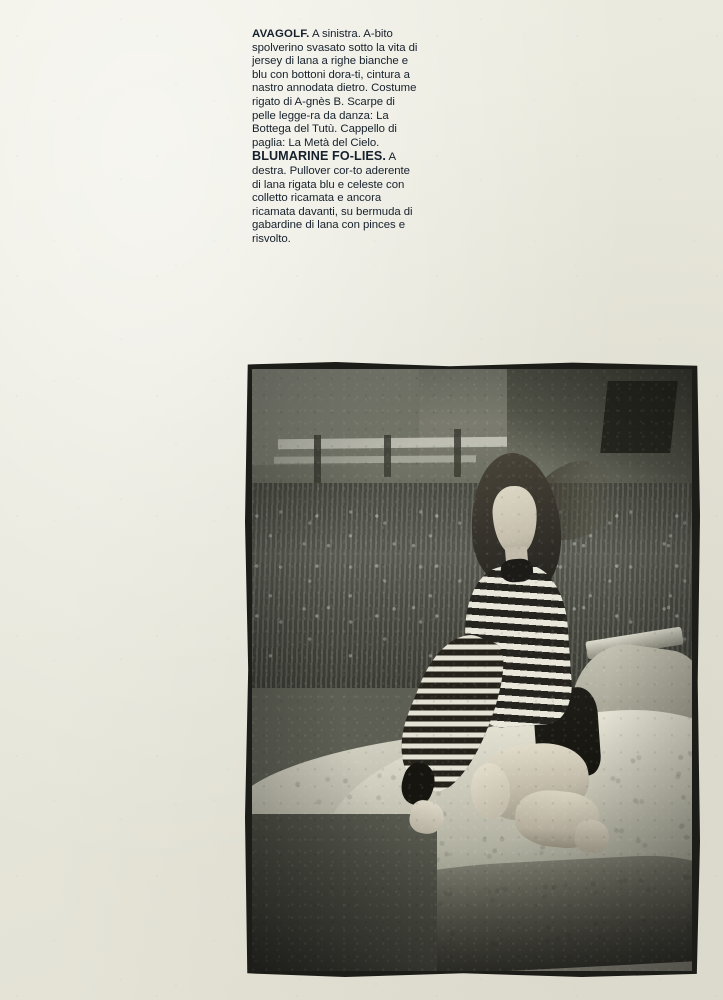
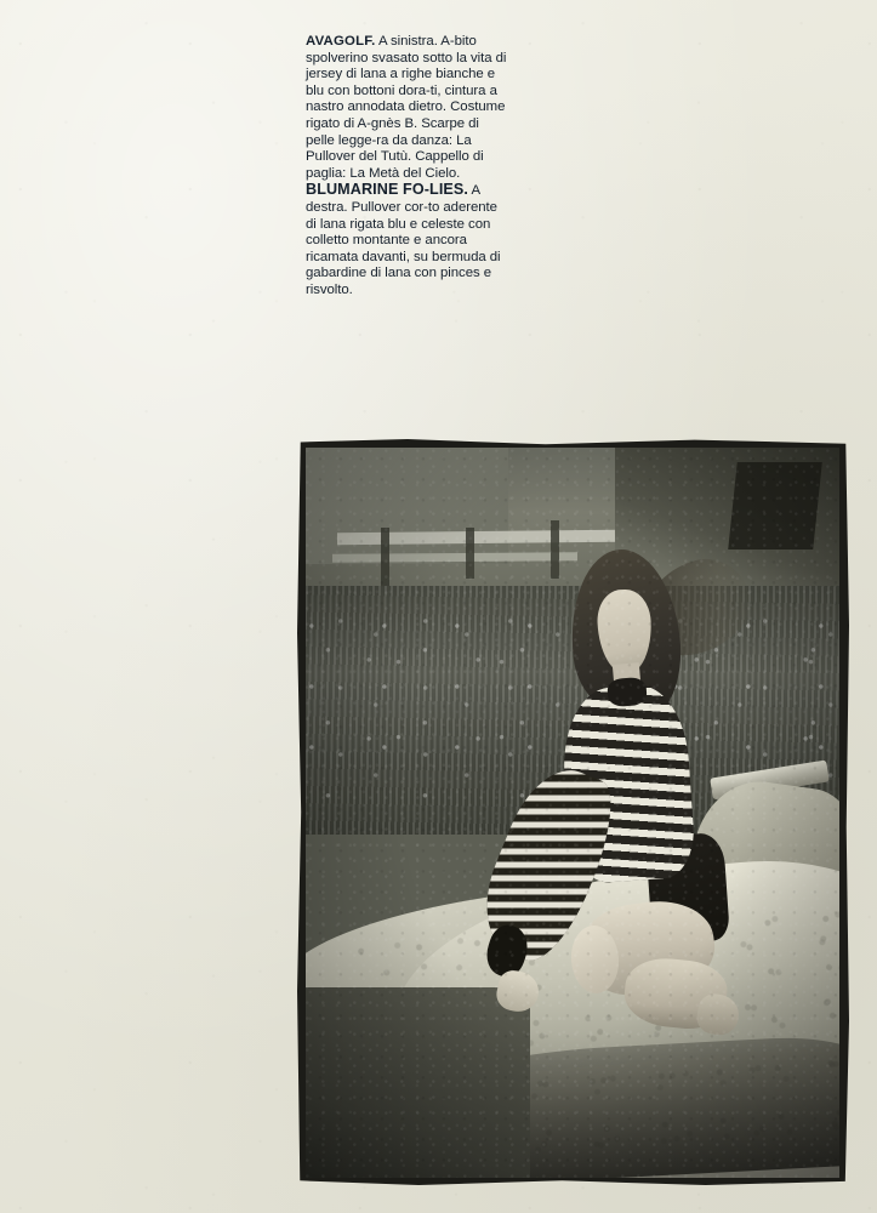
- AVAGOLF. A sinistra. A-bito spolverino svasato sotto la vita di jersey di lana a righe bianche e blu con bottoni dora-ti, cintura a nastro annodata dietro. Costume rigato di A-gnès B. Scarpe di pelle legge-ra da danza: La Bottega del Tutù. Cappello di paglia: La Metà del Cielo.
+ AVAGOLF. A sinistra. A-bito spolverino svasato sotto la vita di jersey di lana a righe bianche e blu con bottoni dora-ti, cintura a nastro annodata dietro. Costume rigato di A-gnès B. Scarpe di pelle legge-ra da danza: La Pullover del Tutù. Cappello di paglia: La Metà del Cielo.
- BLUMARINE FO-LIES. A destra. Pullover cor-to aderente di lana rigata blu e celeste con colletto ricamata e ancora ricamata davanti, su bermuda di gabardine di lana con pinces e risvolto.
+ BLUMARINE FO-LIES. A destra. Pullover cor-to aderente di lana rigata blu e celeste con colletto montante e ancora ricamata davanti, su bermuda di gabardine di lana con pinces e risvolto.
